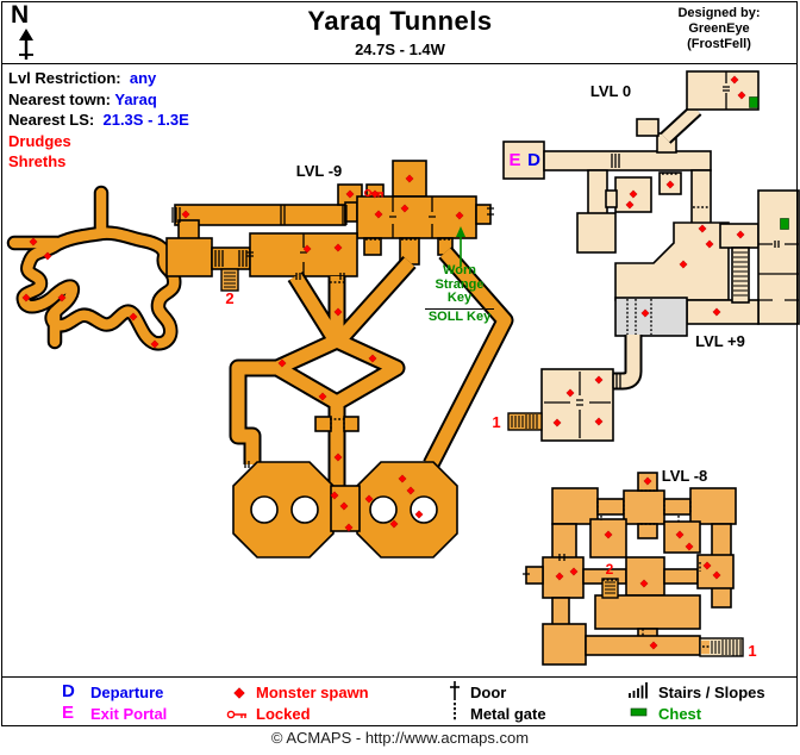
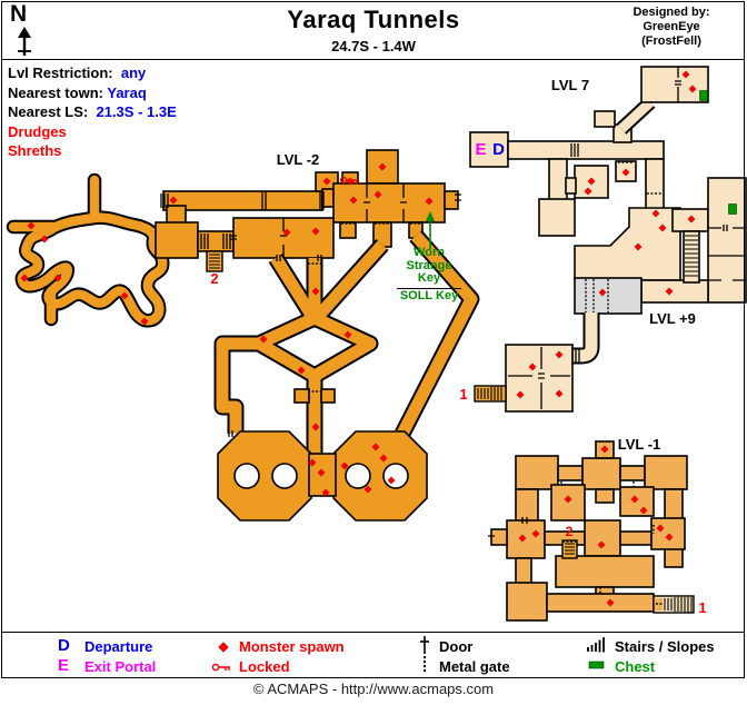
  N
  Yaraq Tunnels
  24.7S - 1.4W
  Designed by:
  GreenEye
  (FrostFell)
  Lvl Restriction: any
  Nearest town: Yaraq
  Nearest LS: 21.3S - 1.3E
  Drudges
  Shreths
- LVL -9
+ LVL -2
- LVL 0
+ LVL 7
  LVL +9
- LVL -8
+ LVL -1
  E
  D
  2
  1
  2
  1
  Worn
  Strange
  Key
  SOLL Key
  D
  Departure
  E
  Exit Portal
  Monster spawn
  Locked
  Door
  Metal gate
  Stairs / Slopes
  Chest
  © ACMAPS - http://www.acmaps.com
